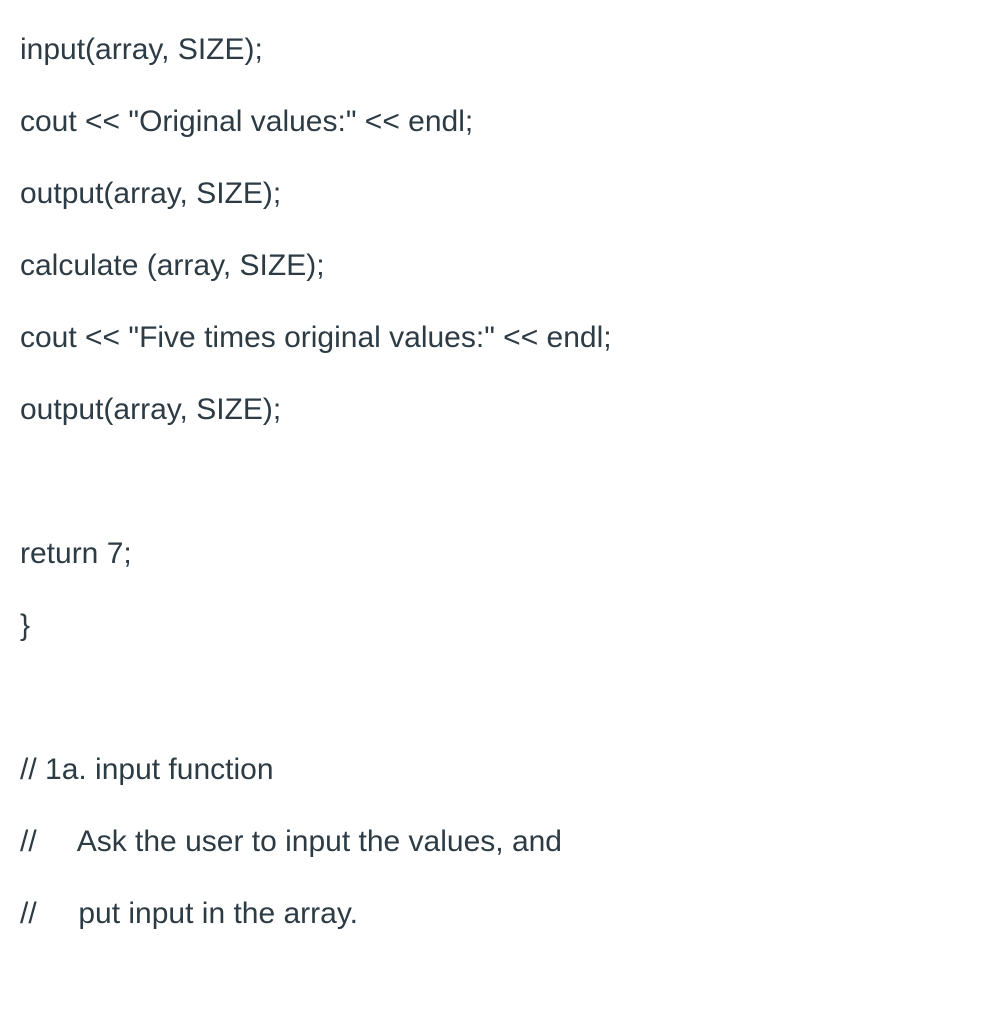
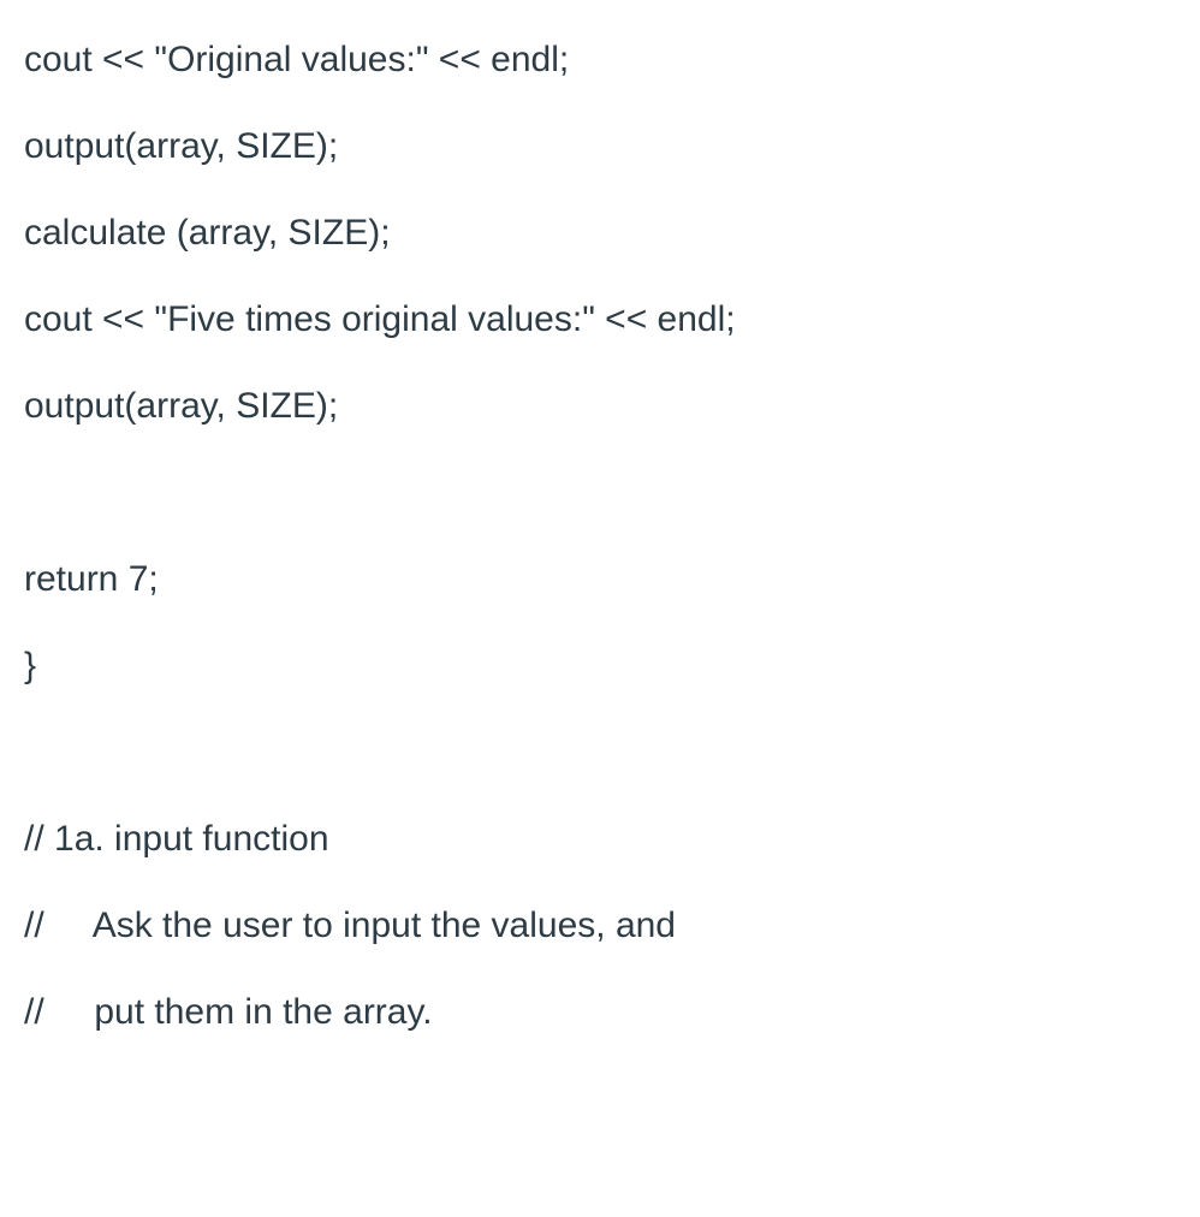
- input(array, SIZE);
  cout << "Original values:" << endl;
  output(array, SIZE);
  calculate (array, SIZE);
  cout << "Five times original values:" << endl;
  output(array, SIZE);
  return 7;
  }
  // 1a. input function
  // Ask the user to input the values, and
- // put input in the array.
+ // put them in the array.
